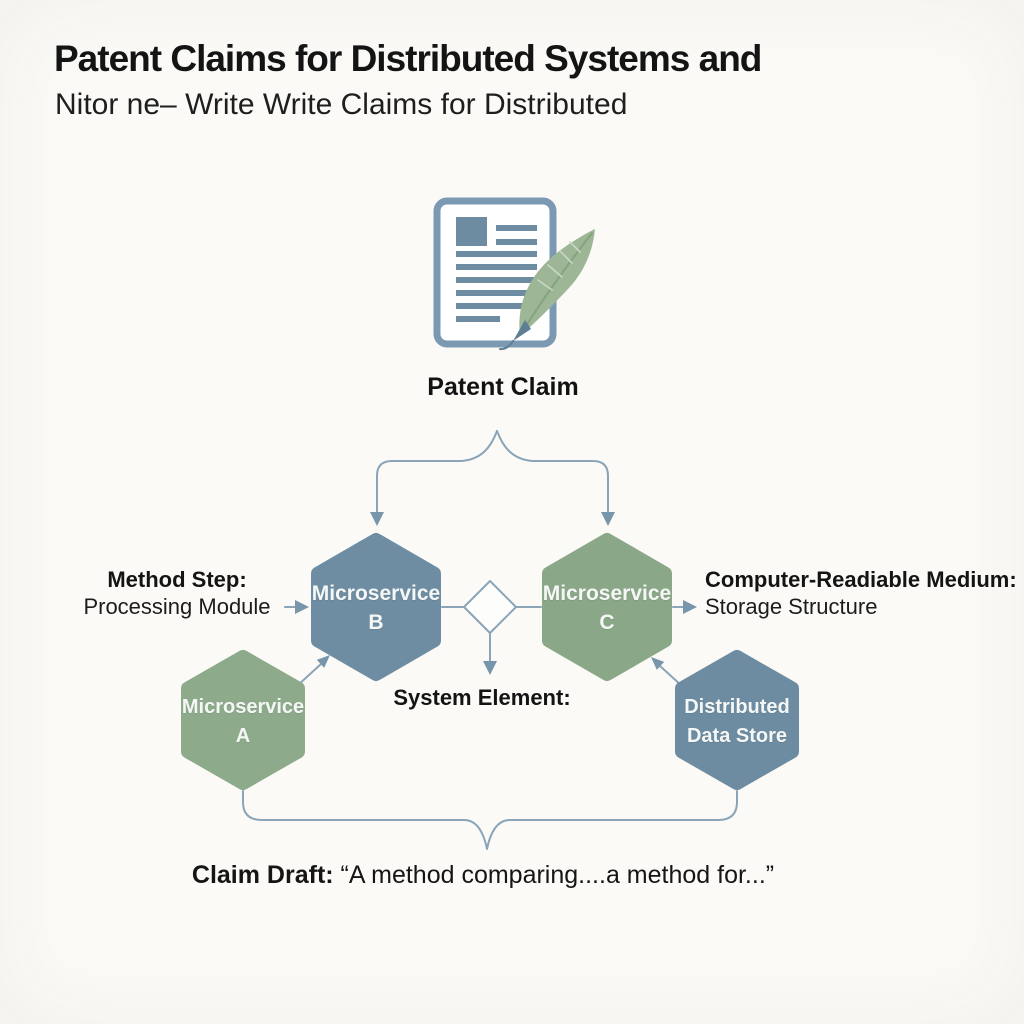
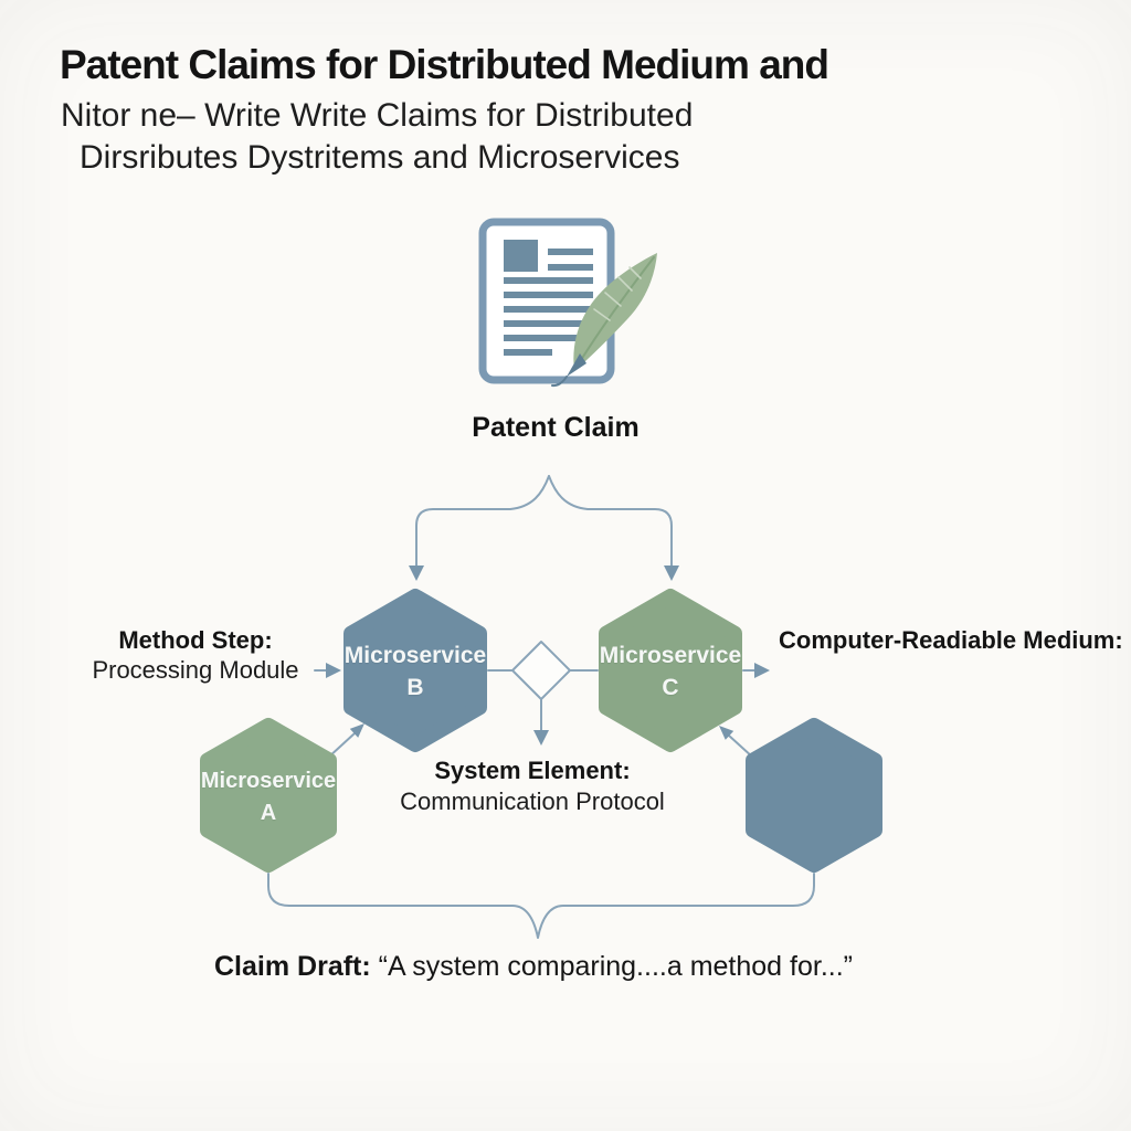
- Patent Claims for Distributed Systems and
+ Patent Claims for Distributed Medium and
  Nitor ne– Write Write Claims for Distributed
+ Dirsributes Dystritems and Microservices
  Patent Claim
  Microservice
  B
  Microservice
  C
  Microservice
  A
- Distributed
- Data Store
  Method Step:
  Processing Module
  Computer-Readiable Medium:
- Storage Structure
  System Element:
+ Communication Protocol
- Claim Draft: “A method comparing....a method for...”
+ Claim Draft: “A system comparing....a method for...”
